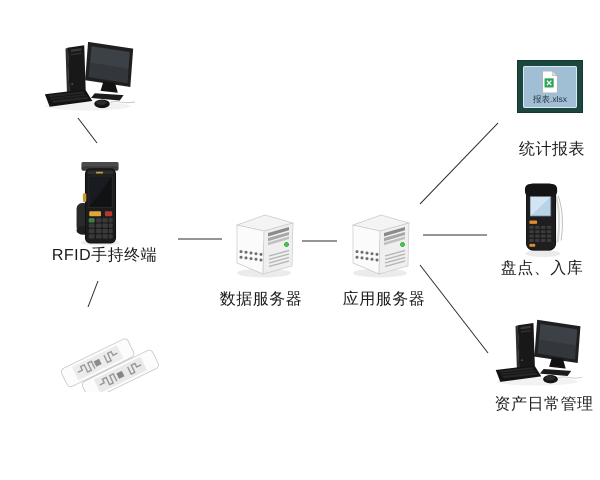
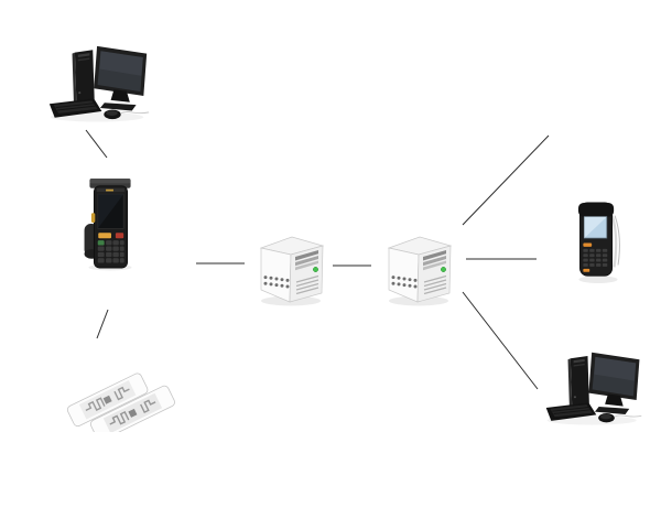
- RFID手持终端
- 数据服务器
- 应用服务器
- 报表.xlsx
- 统计报表
- 盘点、入库
- 资产日常管理
